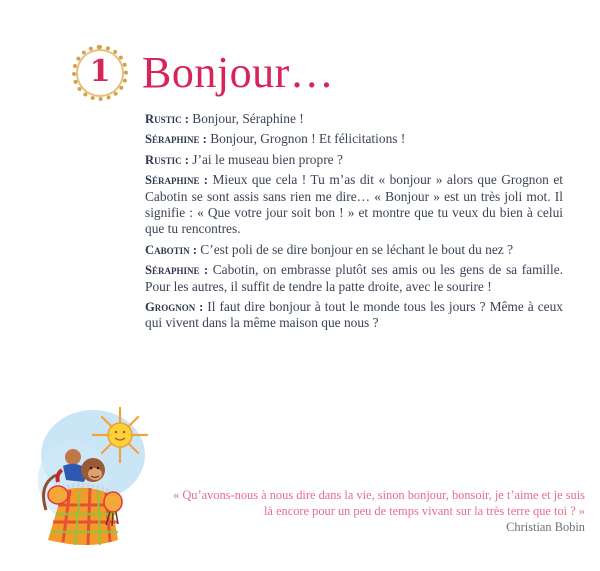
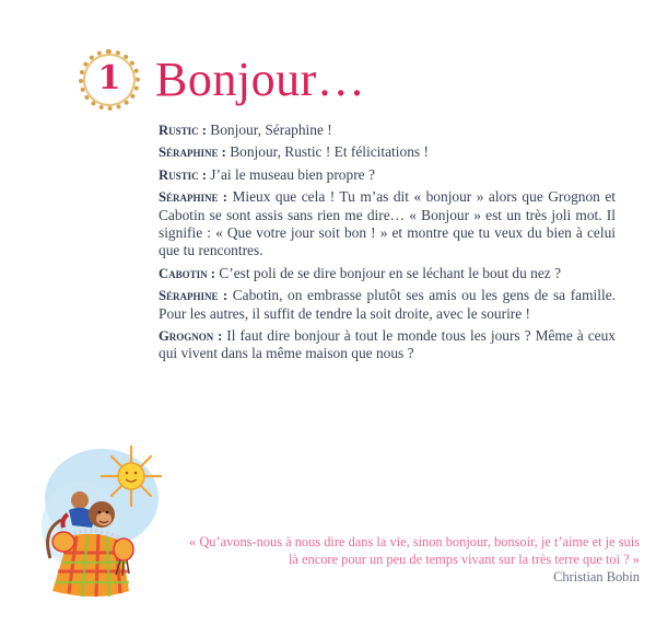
  1
  Bonjour…
  Rustic : Bonjour, Séraphine !
- Séraphine : Bonjour, Grognon ! Et félicitations !
+ Séraphine : Bonjour, Rustic ! Et félicitations !
  Rustic : J’ai le museau bien propre ?
  Séraphine : Mieux que cela ! Tu m’as dit « bonjour » alors que Grognon et Cabotin se sont assis sans rien me dire… « Bonjour » est un très joli mot. Il signifie : « Que votre jour soit bon ! » et montre que tu veux du bien à celui que tu rencontres.
  Cabotin : C’est poli de se dire bonjour en se léchant le bout du nez ?
- Séraphine : Cabotin, on embrasse plutôt ses amis ou les gens de sa famille. Pour les autres, il suffit de tendre la patte droite, avec le sourire !
+ Séraphine : Cabotin, on embrasse plutôt ses amis ou les gens de sa famille. Pour les autres, il suffit de tendre la soit droite, avec le sourire !
  Grognon : Il faut dire bonjour à tout le monde tous les jours ? Même à ceux qui vivent dans la même maison que nous ?
  « Qu’avons-nous à nous dire dans la vie, sinon bonjour, bonsoir, je t’aime et je suis là encore pour un peu de temps vivant sur la très terre que toi ? »
  Christian Bobin
